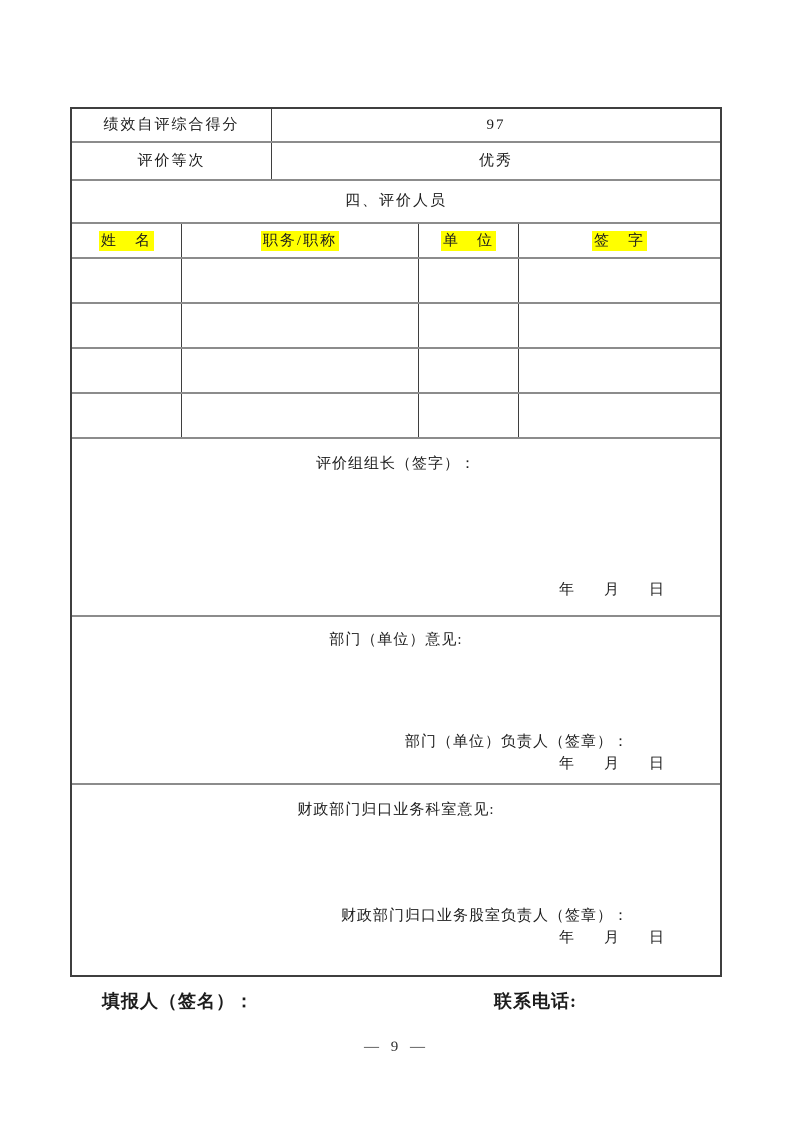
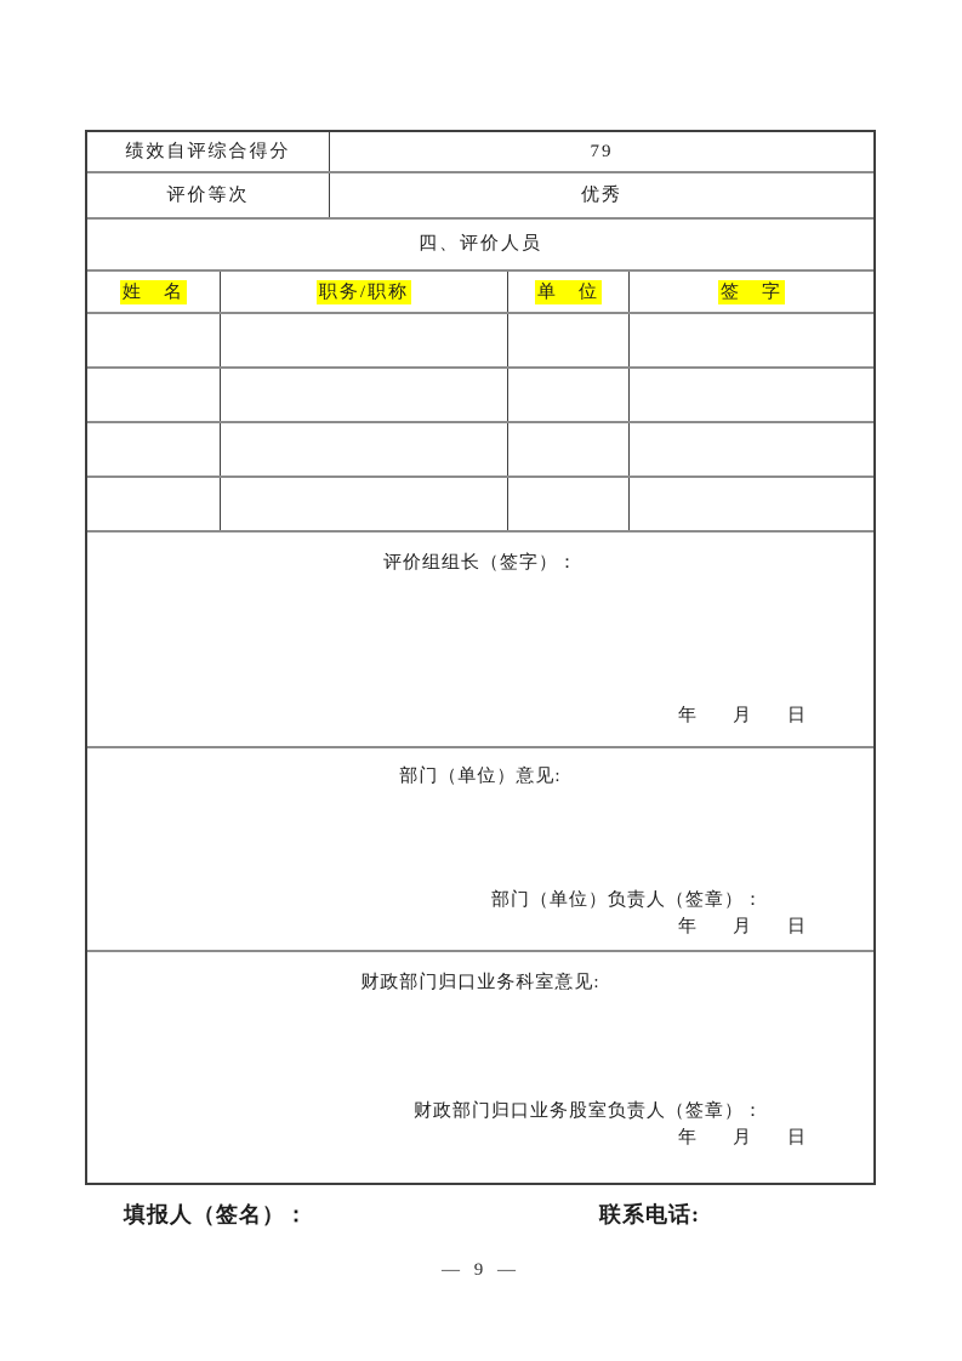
  绩效自评综合得分
- 97
+ 79
  评价等次
  优秀
  四、评价人员
  姓 名
  职务/职称
  单 位
  签 字
  评价组组长（签字）：
  年 月 日
  部门（单位）意见:
  部门（单位）负责人（签章）：
  年 月 日
  财政部门归口业务科室意见:
  财政部门归口业务股室负责人（签章）：
  年 月 日
  填报人（签名）：
  联系电话:
  — 9 —
